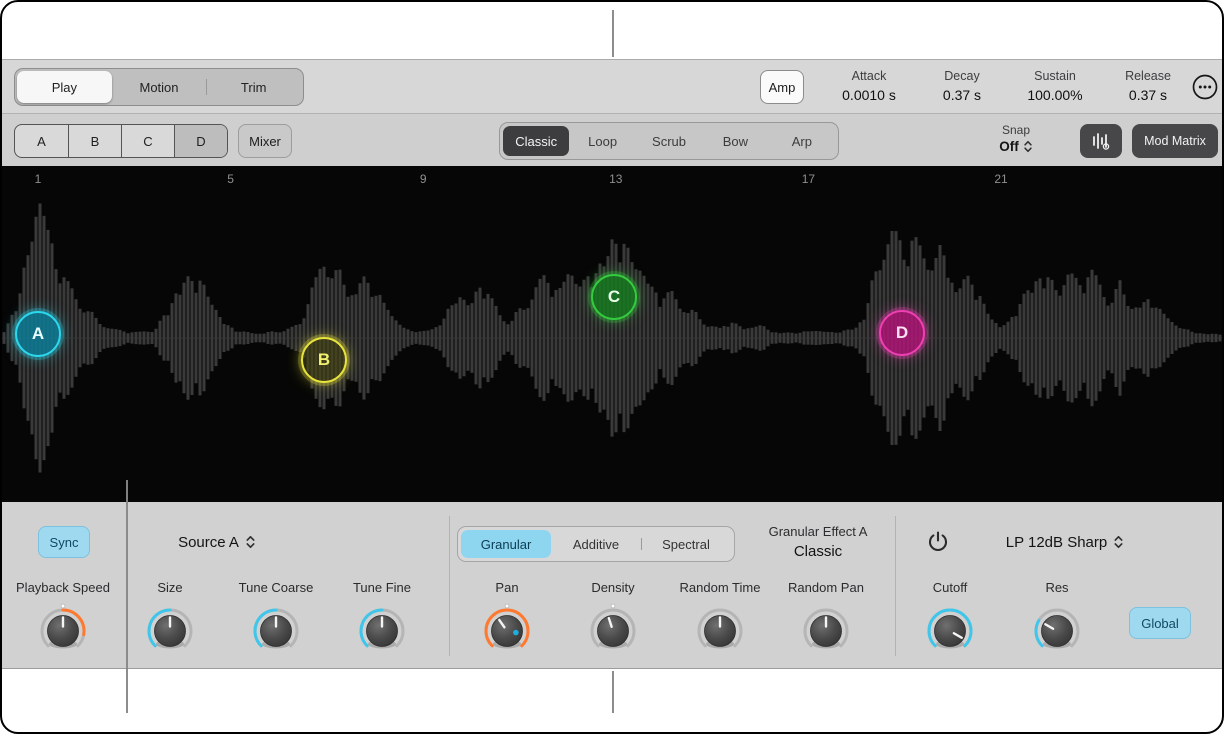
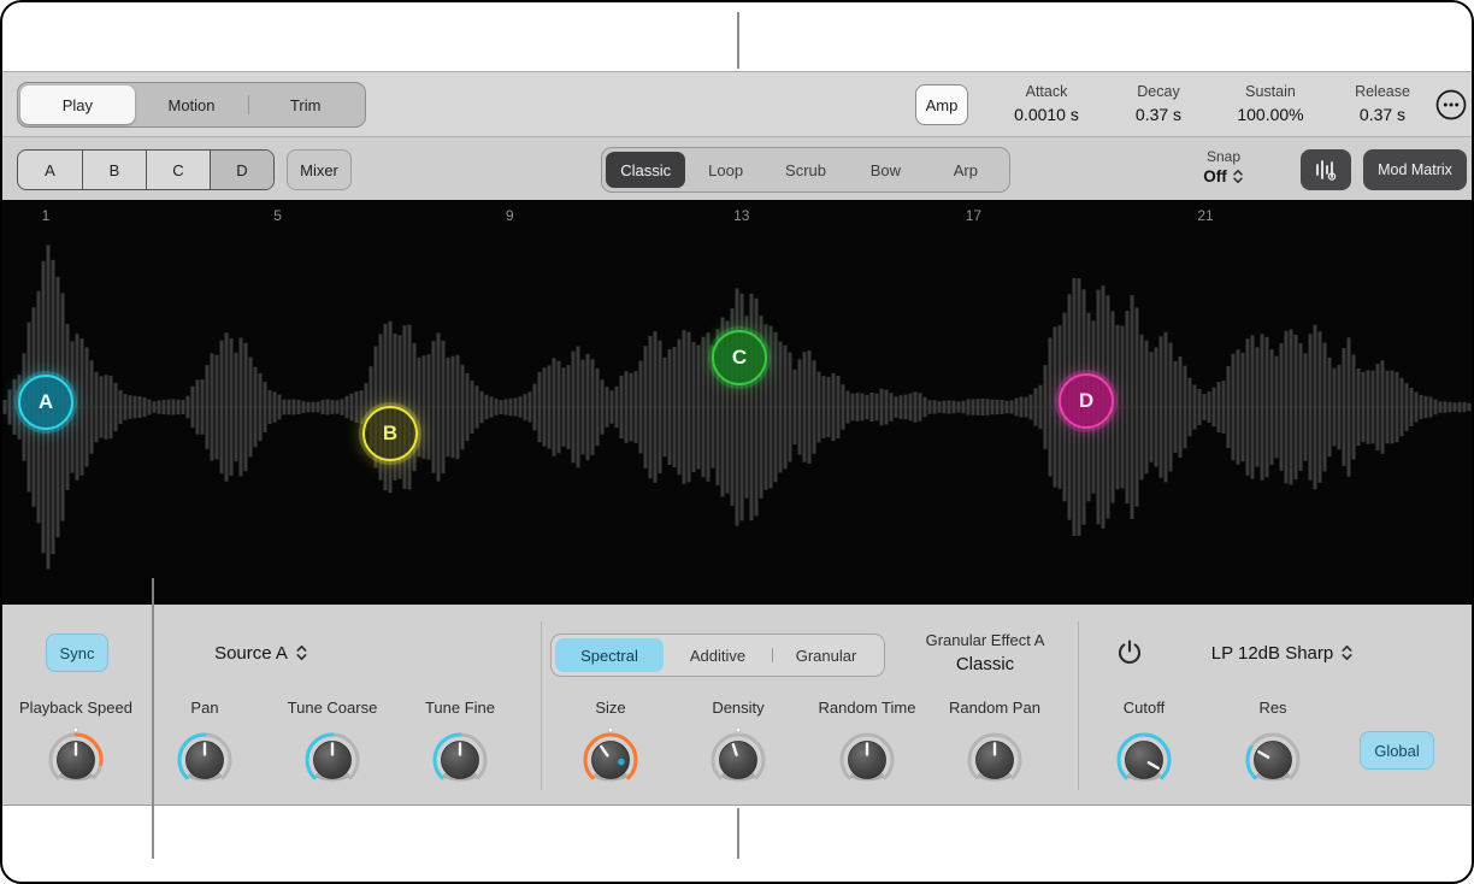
  Play
  Motion
  Trim
  Amp
  Attack
  0.0010 s
  Decay
  0.37 s
  Sustain
  100.00%
  Release
  0.37 s
  A
  B
  C
  D
  Mixer
  Classic
  Loop
  Scrub
  Bow
  Arp
  Snap
  Off
  Mod Matrix
  1
  5
  9
  13
  17
  21
  A
  B
  C
  D
  Sync
  Source A
- Granular
+ Spectral
  Additive
- Spectral
+ Granular
  Granular Effect A
  Classic
  LP 12dB Sharp
  Global
  Playback Speed
- Size
+ Pan
  Tune Coarse
  Tune Fine
- Pan
+ Size
  Density
  Random Time
  Random Pan
  Cutoff
  Res
